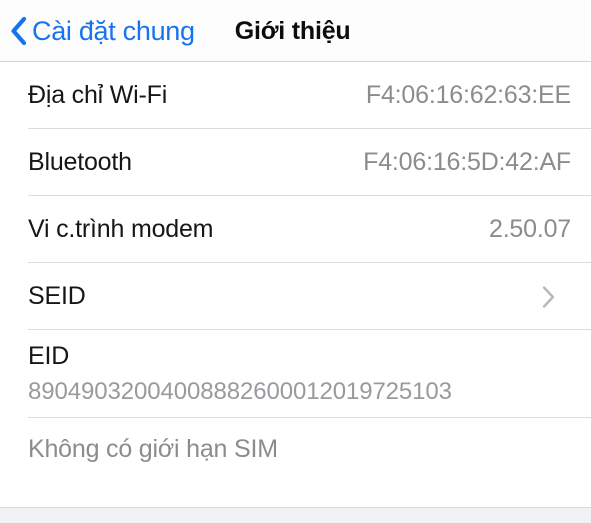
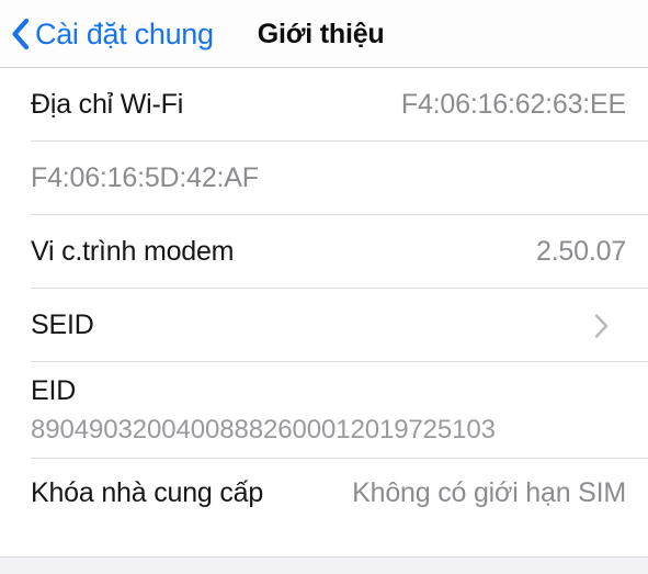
  Cài đặt chung
  Giới thiệu
  Địa chỉ Wi-Fi
  F4:06:16:62:63:EE
- Bluetooth
  F4:06:16:5D:42:AF
  Vi c.trình modem
  2.50.07
  SEID
  EID
  89049032004008882600012019725103
+ Khóa nhà cung cấp
  Không có giới hạn SIM
